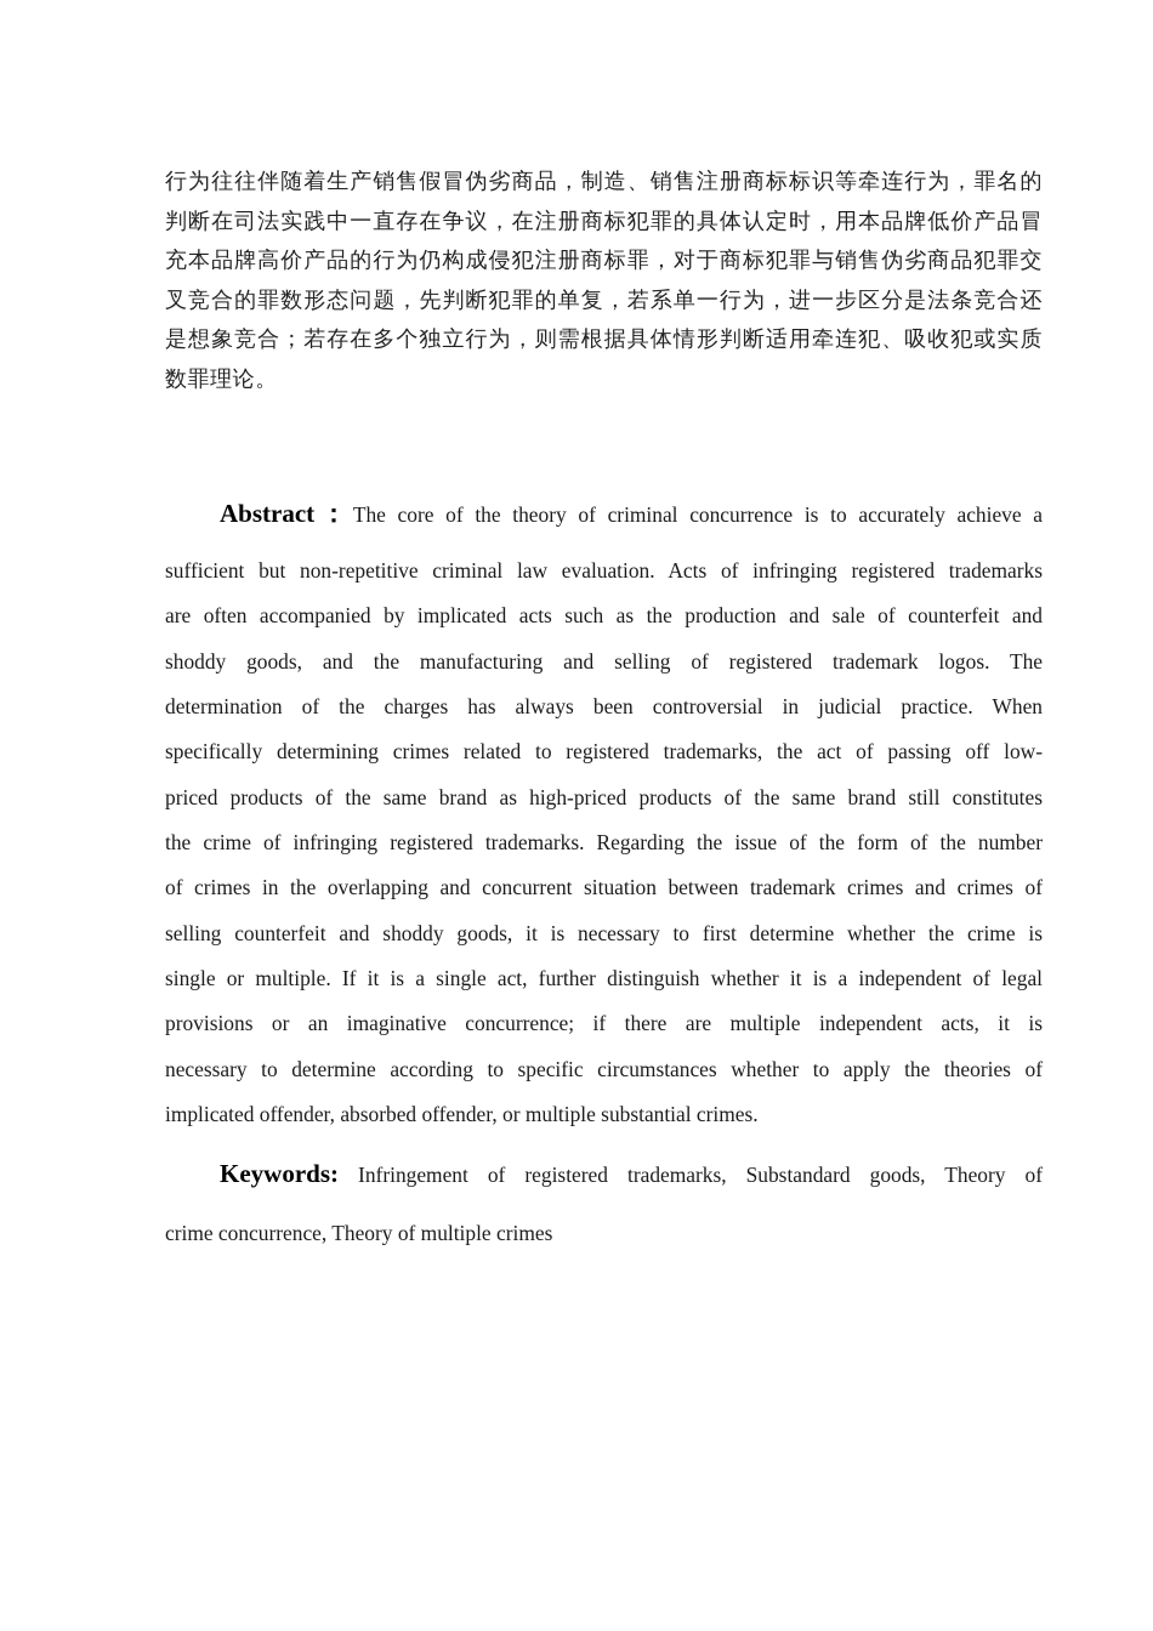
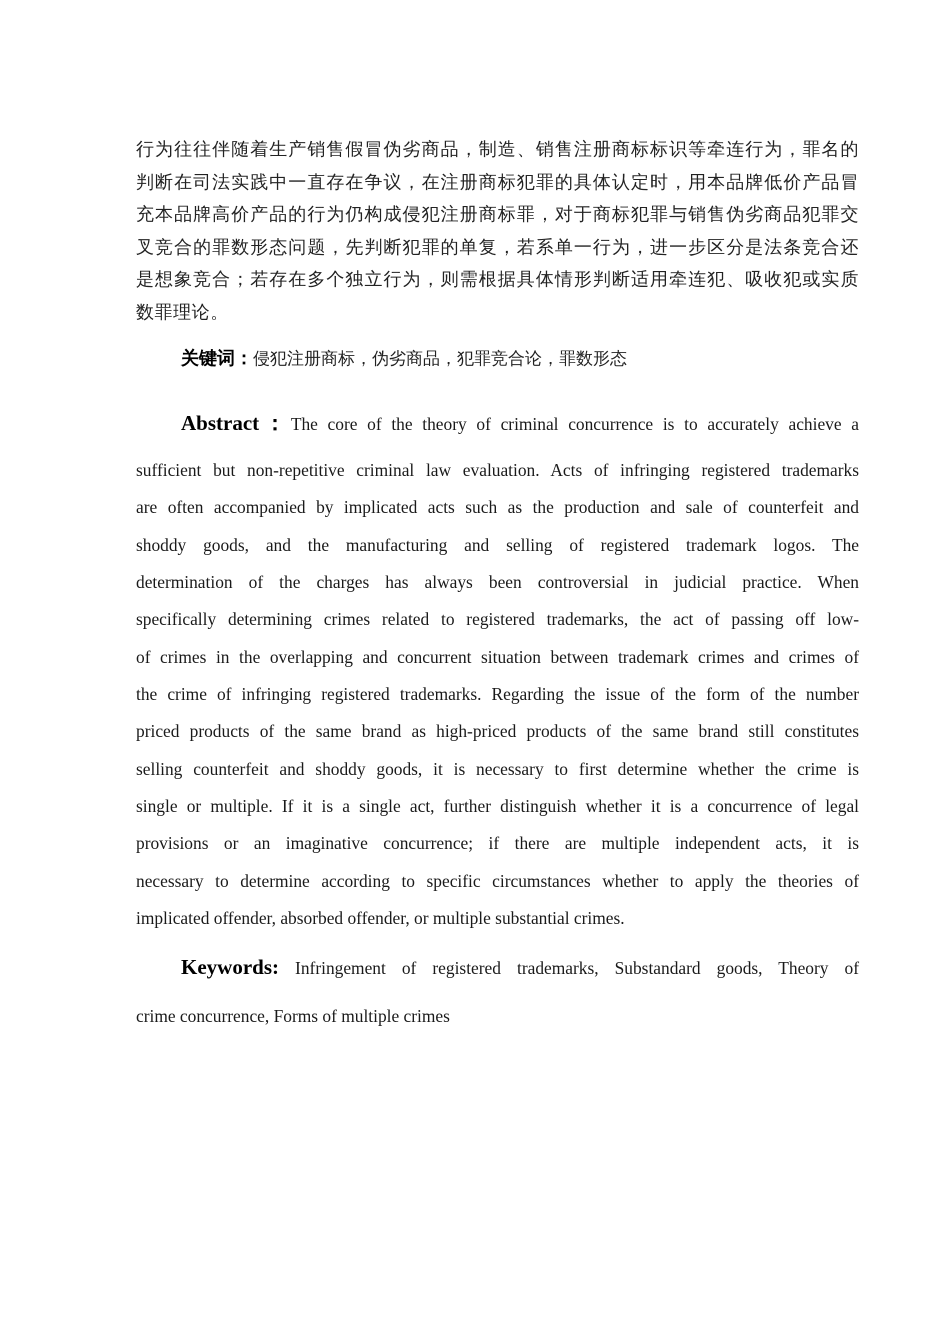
  行为往往伴随着生产销售假冒伪劣商品，制造、销售注册商标标识等牵连行为，罪名的判断在司法实践中一直存在争议，在注册商标犯罪的具体认定时，用本品牌低价产品冒充本品牌高价产品的行为仍构成侵犯注册商标罪，对于商标犯罪与销售伪劣商品犯罪交叉竞合的罪数形态问题，先判断犯罪的单复，若系单一行为，进一步区分是法条竞合还是想象竞合；若存在多个独立行为，则需根据具体情形判断适用牵连犯、吸收犯或实质数罪理论。
+ 关键词：侵犯注册商标，伪劣商品，犯罪竞合论，罪数形态
  Abstract：The core of the theory of criminal concurrence is to accurately achieve a
  sufficient but non-repetitive criminal law evaluation. Acts of infringing registered trademarks
  are often accompanied by implicated acts such as the production and sale of counterfeit and
  shoddy goods, and the manufacturing and selling of registered trademark logos. The
  determination of the charges has always been controversial in judicial practice. When
  specifically determining crimes related to registered trademarks, the act of passing off low-
- priced products of the same brand as high-priced products of the same brand still constitutes
+ of crimes in the overlapping and concurrent situation between trademark crimes and crimes of
  the crime of infringing registered trademarks. Regarding the issue of the form of the number
- of crimes in the overlapping and concurrent situation between trademark crimes and crimes of
+ priced products of the same brand as high-priced products of the same brand still constitutes
  selling counterfeit and shoddy goods, it is necessary to first determine whether the crime is
- single or multiple. If it is a single act, further distinguish whether it is a independent of legal
+ single or multiple. If it is a single act, further distinguish whether it is a concurrence of legal
  provisions or an imaginative concurrence; if there are multiple independent acts, it is
  necessary to determine according to specific circumstances whether to apply the theories of
  implicated offender, absorbed offender, or multiple substantial crimes.
  Keywords: Infringement of registered trademarks, Substandard goods, Theory of
- crime concurrence, Theory of multiple crimes
+ crime concurrence, Forms of multiple crimes
